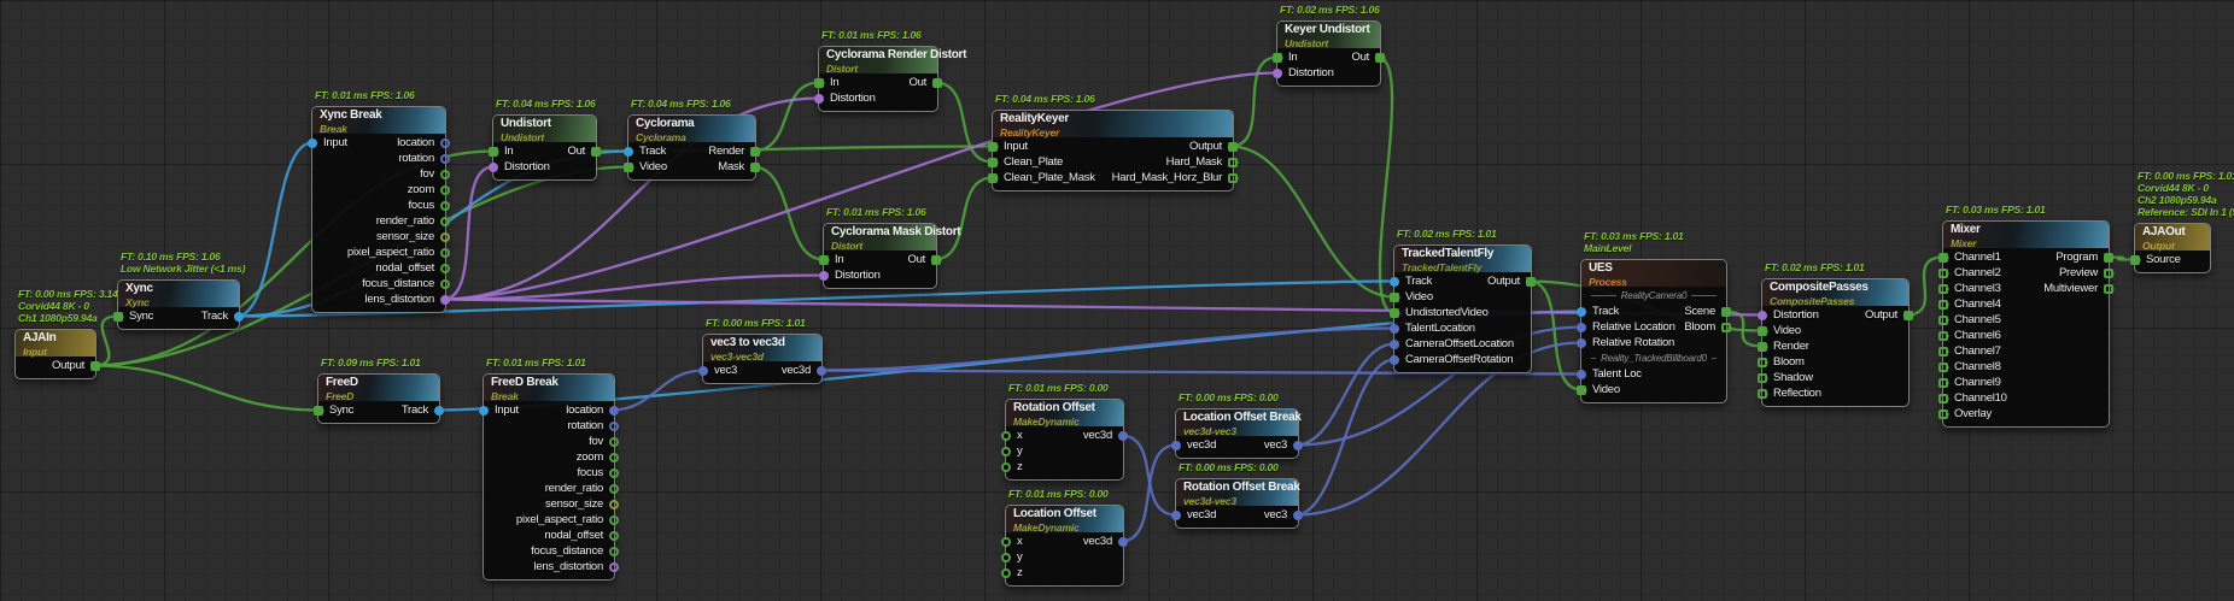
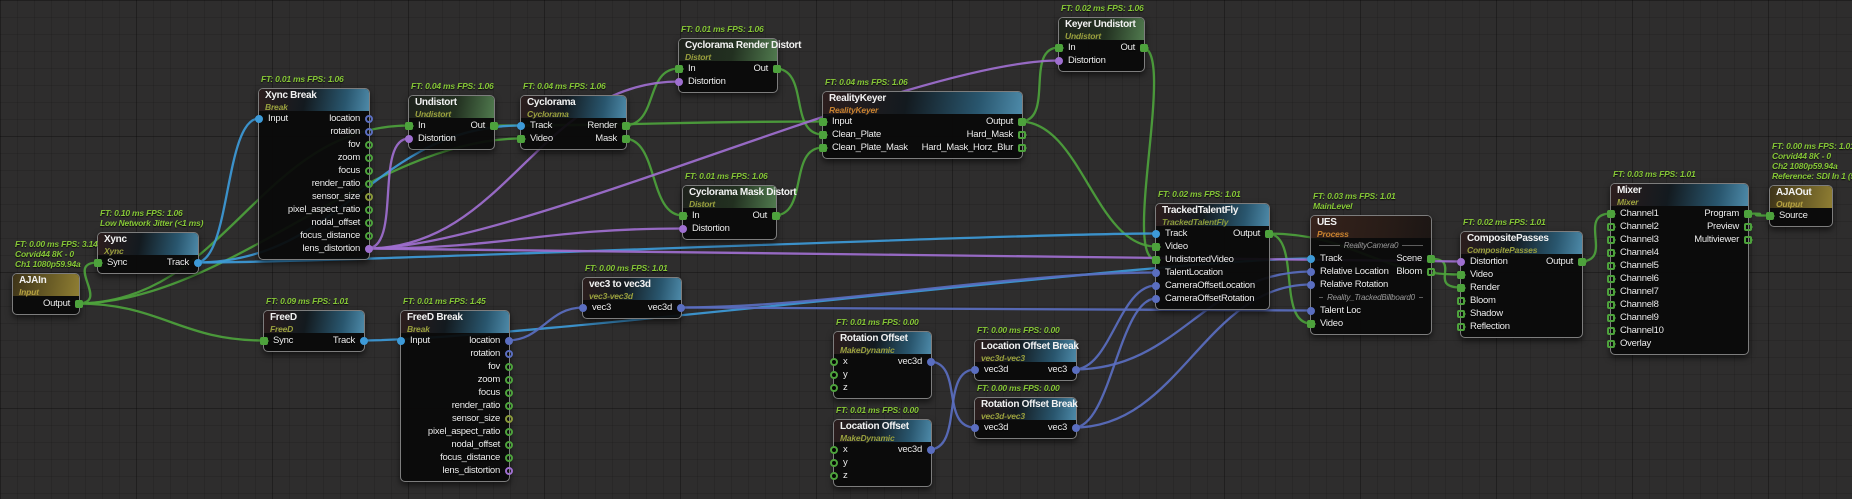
  FT: 0.00 ms FPS: 3.14
  Corvid44 8K - 0
  Ch1 1080p59.94a
  AJAIn
  Input
  Output
  FT: 0.10 ms FPS: 1.06
  Low Network Jitter (<1 ms)
  Xync
  Xync
  Sync
  Track
  FT: 0.01 ms FPS: 1.06
  Xync Break
  Break
  Input
  location
  rotation
  fov
  zoom
  focus
  render_ratio
  sensor_size
  pixel_aspect_ratio
  nodal_offset
  focus_distance
  lens_distortion
  FT: 0.04 ms FPS: 1.06
  Undistort
  Undistort
  In
  Out
  Distortion
  FT: 0.04 ms FPS: 1.06
  Cyclorama
  Cyclorama
  Track
  Render
  Video
  Mask
  FT: 0.01 ms FPS: 1.06
  Cyclorama Render Distort
  Distort
  In
  Out
  Distortion
  FT: 0.01 ms FPS: 1.06
  Cyclorama Mask Distort
  Distort
  In
  Out
  Distortion
  FT: 0.04 ms FPS: 1.06
  RealityKeyer
  RealityKeyer
  Input
  Output
  Clean_Plate
  Hard_Mask
  Clean_Plate_Mask
  Hard_Mask_Horz_Blur
  FT: 0.02 ms FPS: 1.06
  Keyer Undistort
  Undistort
  In
  Out
  Distortion
  FT: 0.02 ms FPS: 1.01
  TrackedTalentFly
  TrackedTalentFly
  Track
  Output
  Video
  UndistortedVideo
  TalentLocation
  CameraOffsetLocation
  CameraOffsetRotation
  FT: 0.03 ms FPS: 1.01
  MainLevel
  UES
  Process
  RealityCamera0
  Track
  Scene
  Relative Location
  Bloom
  Relative Rotation
  Reality_TrackedBillboard0
  Talent Loc
  Video
  FT: 0.02 ms FPS: 1.01
  CompositePasses
  CompositePasses
  Distortion
  Output
  Video
  Render
  Bloom
  Shadow
  Reflection
  FT: 0.03 ms FPS: 1.01
  Mixer
  Mixer
  Channel1
  Program
  Channel2
  Preview
  Channel3
  Multiviewer
  Channel4
  Channel5
  Channel6
  Channel7
  Channel8
  Channel9
  Channel10
  Overlay
  FT: 0.00 ms FPS: 1.0
  Corvid44 8K - 0
  Ch2 1080p59.94a
  Reference: SDI In 1 (
  AJAOut
  Output
  Source
  FT: 0.09 ms FPS: 1.01
  FreeD
  FreeD
  Sync
  Track
- FT: 0.01 ms FPS: 1.01
+ FT: 0.01 ms FPS: 1.45
  FreeD Break
  Break
  Input
  location
  rotation
  fov
  zoom
  focus
  render_ratio
  sensor_size
  pixel_aspect_ratio
  nodal_offset
  focus_distance
  lens_distortion
  FT: 0.00 ms FPS: 1.01
  vec3 to vec3d
  vec3-vec3d
  vec3
  vec3d
  FT: 0.01 ms FPS: 0.00
  Rotation Offset
  MakeDynamic
  x
  vec3d
  y
  z
  FT: 0.01 ms FPS: 0.00
  Location Offset
  MakeDynamic
  x
  vec3d
  y
  z
  FT: 0.00 ms FPS: 0.00
  Location Offset Break
  vec3d-vec3
  vec3d
  vec3
  FT: 0.00 ms FPS: 0.00
  Rotation Offset Break
  vec3d-vec3
  vec3d
  vec3
